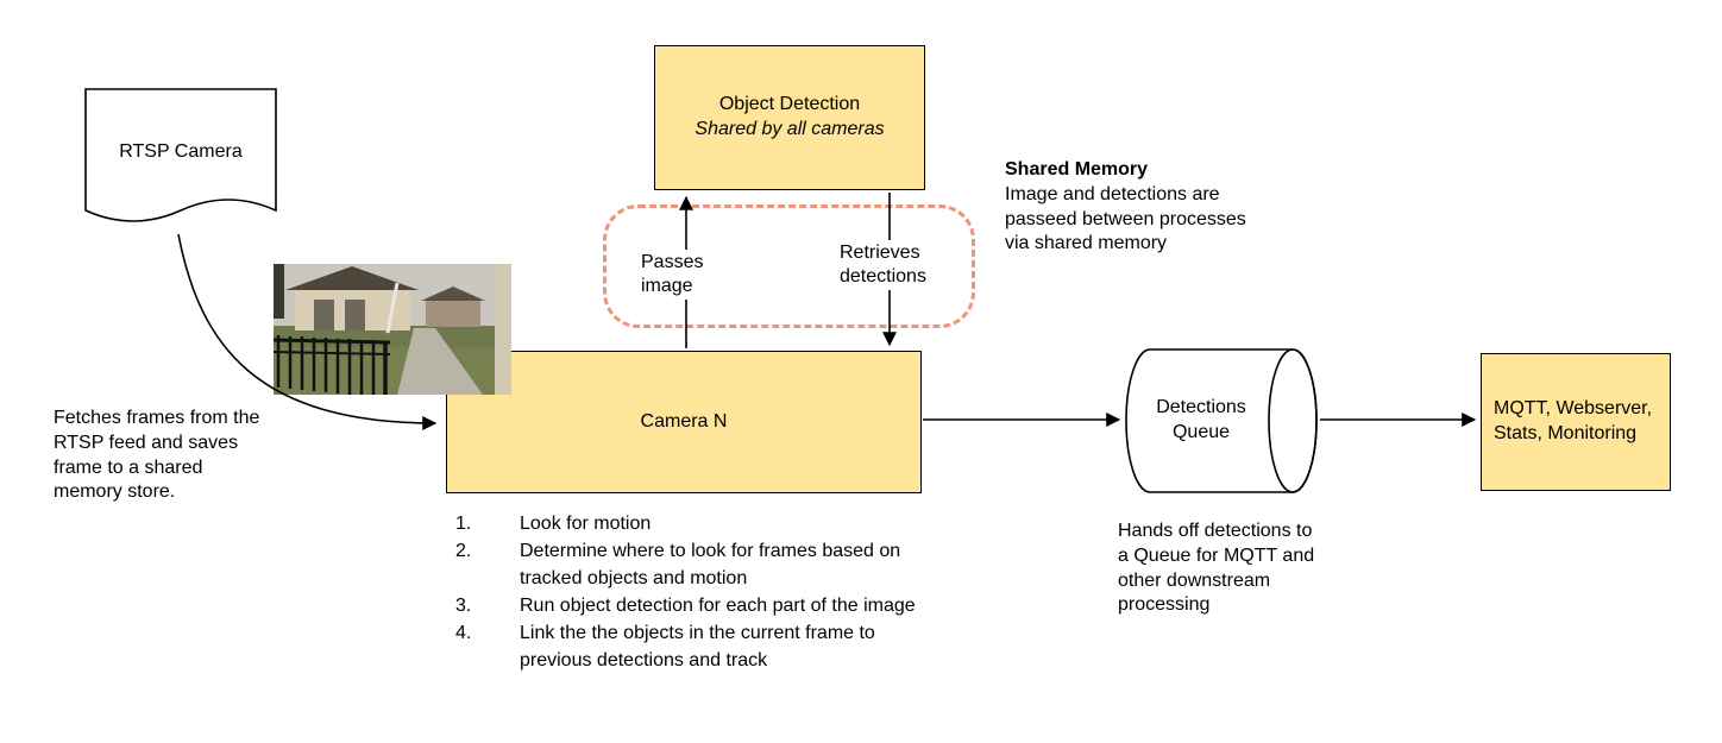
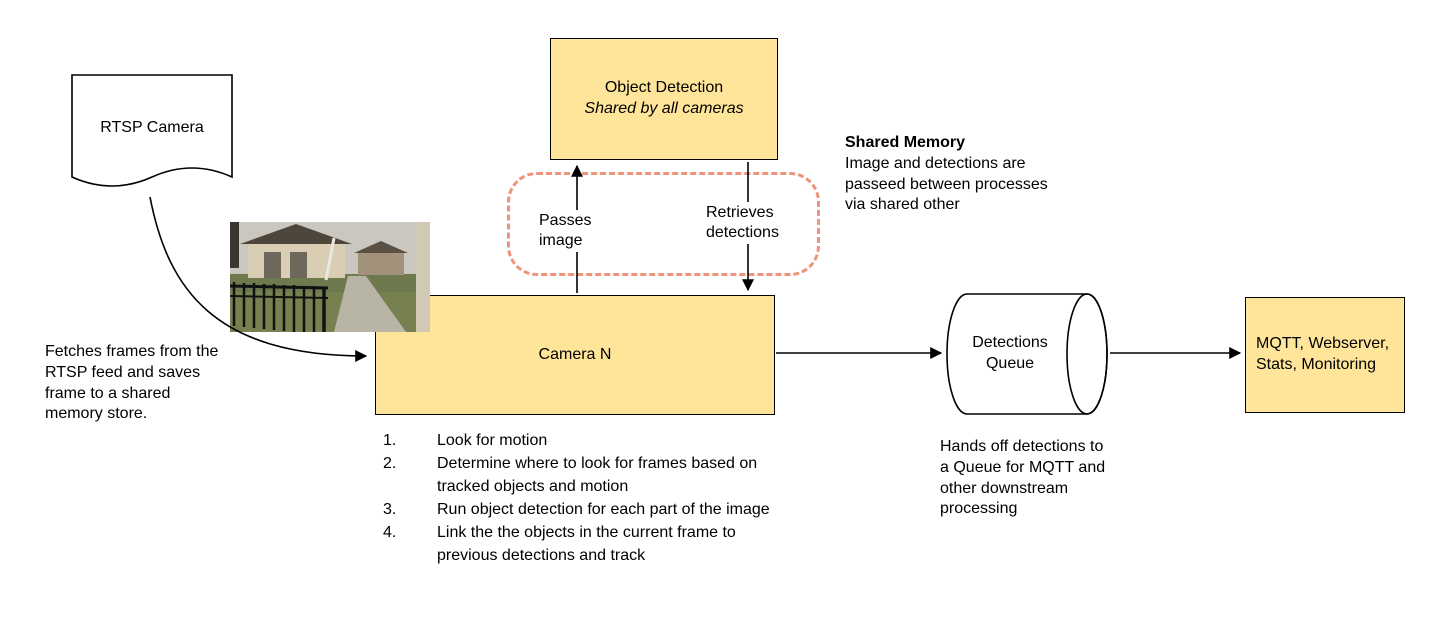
  RTSP Camera
  Object Detection
  Shared by all cameras
  Camera N
  MQTT, Webserver, Stats, Monitoring
  Detections Queue
  Passes image
  Retrieves detections
  Shared Memory
- Image and detections are passeed between processes via shared memory
+ Image and detections are passeed between processes via shared other
  Fetches frames from the RTSP feed and saves frame to a shared memory store.
  Hands off detections to a Queue for MQTT and other downstream processing
  1.
  Look for motion
  2.
  Determine where to look for frames based on tracked objects and motion
  3.
  Run object detection for each part of the image
  4.
  Link the the objects in the current frame to previous detections and track
